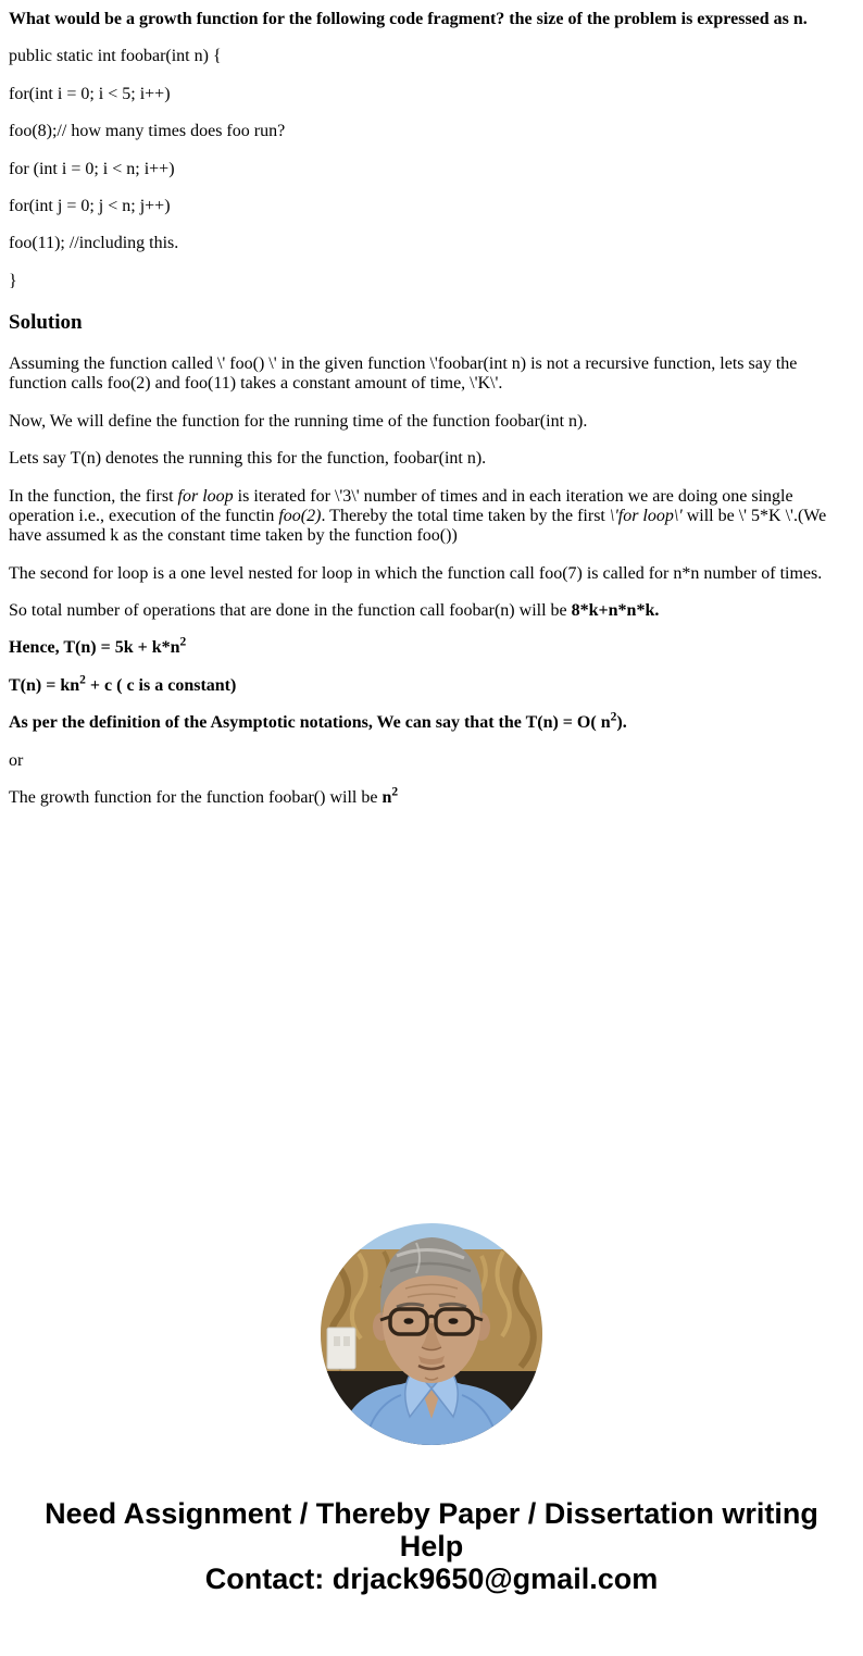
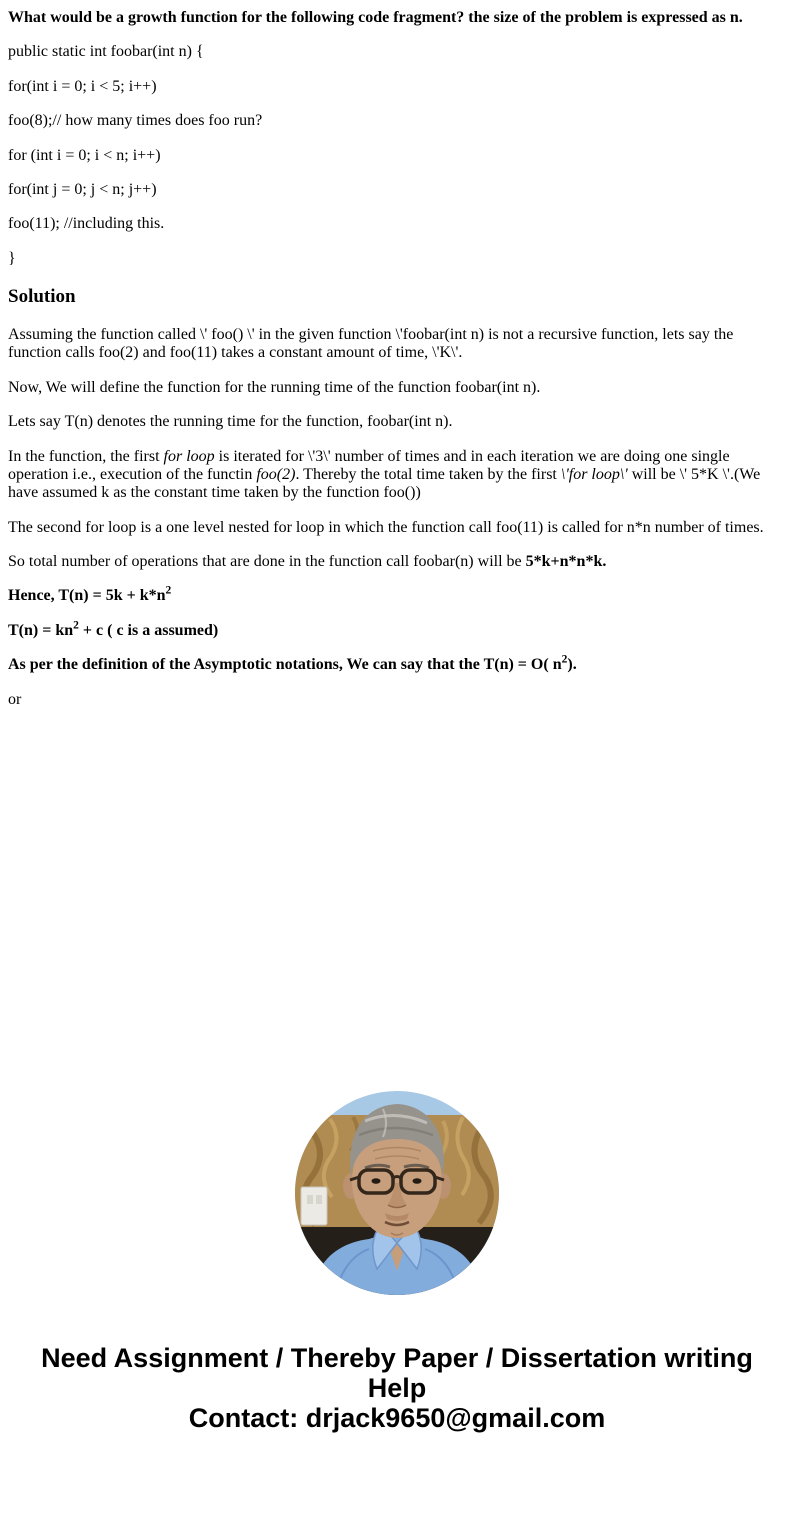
  What would be a growth function for the following code fragment? the size of the problem is expressed as n.
  public static int foobar(int n) {
  for(int i = 0; i < 5; i++)
  foo(8);// how many times does foo run?
  for (int i = 0; i < n; i++)
  for(int j = 0; j < n; j++)
  foo(11); //including this.
  }
  Solution
  Assuming the function called \' foo() \' in the given function \'foobar(int n) is not a recursive function, lets say the function calls foo(2) and foo(11) takes a constant amount of time, \'K\'.
  Now, We will define the function for the running time of the function foobar(int n).
- Lets say T(n) denotes the running this for the function, foobar(int n).
+ Lets say T(n) denotes the running time for the function, foobar(int n).
  In the function, the first for loop is iterated for \'3\' number of times and in each iteration we are doing one single operation i.e., execution of the functin foo(2). Thereby the total time taken by the first \'for loop\' will be \' 5*K \'.(We have assumed k as the constant time taken by the function foo())
- The second for loop is a one level nested for loop in which the function call foo(7) is called for n*n number of times.
+ The second for loop is a one level nested for loop in which the function call foo(11) is called for n*n number of times.
- So total number of operations that are done in the function call foobar(n) will be 8*k+n*n*k.
+ So total number of operations that are done in the function call foobar(n) will be 5*k+n*n*k.
  Hence, T(n) = 5k + k*n2
- T(n) = kn2 + c ( c is a constant)
+ T(n) = kn2 + c ( c is a assumed)
  As per the definition of the Asymptotic notations, We can say that the T(n) = O( n2).
  or
- The growth function for the function foobar() will be n2
  Need Assignment / Thereby Paper / Dissertation writing Help
  Contact: drjack9650@gmail.com
